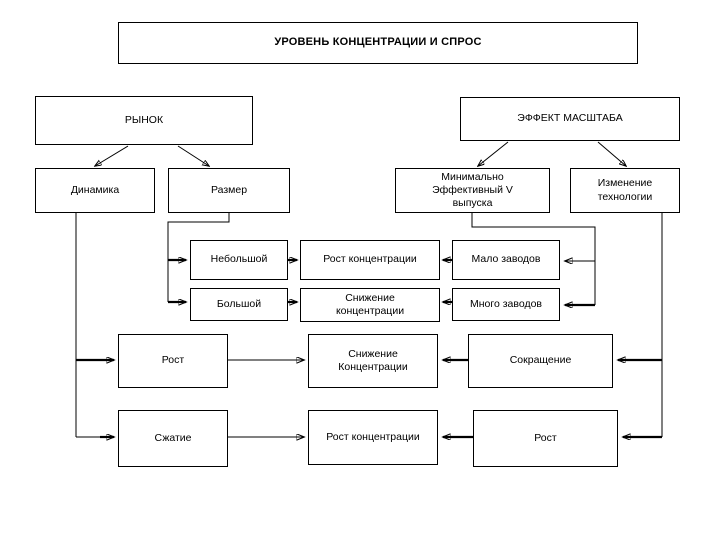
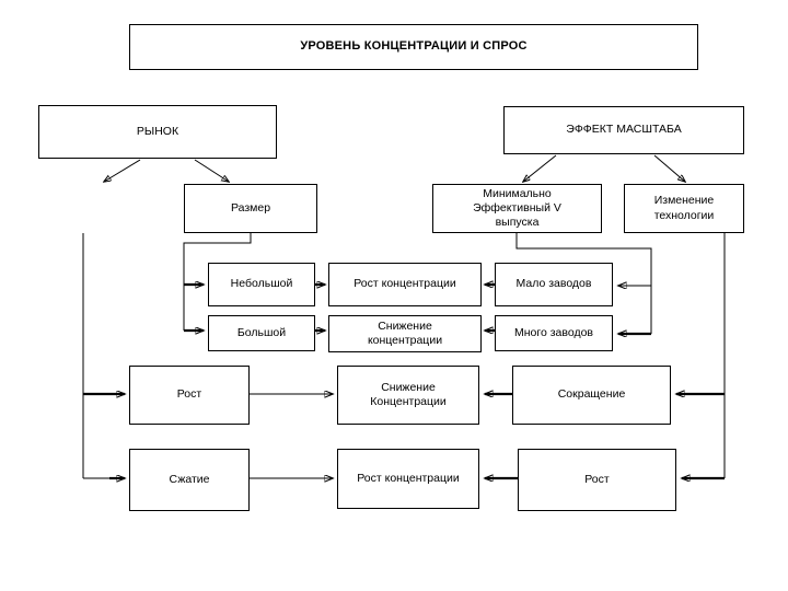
  УРОВЕНЬ КОНЦЕНТРАЦИИ И СПРОС
  РЫНОК
  ЭФФЕКТ МАСШТАБА
- Динамика
  Размер
  Минимально
  Эффективный V
  выпуска
  Изменение
  технологии
  Небольшой
  Рост концентрации
  Мало заводов
  Большой
  Снижение
  концентрации
  Много заводов
  Рост
  Снижение
  Концентрации
  Сокращение
  Сжатие
  Рост концентрации
  Рост
